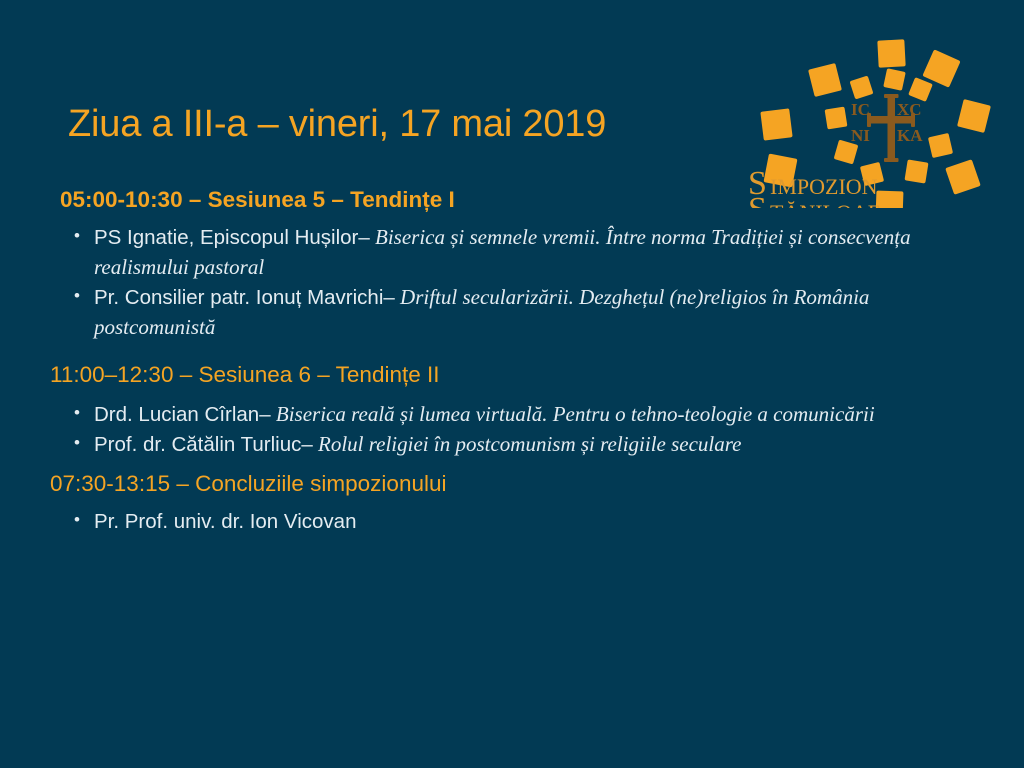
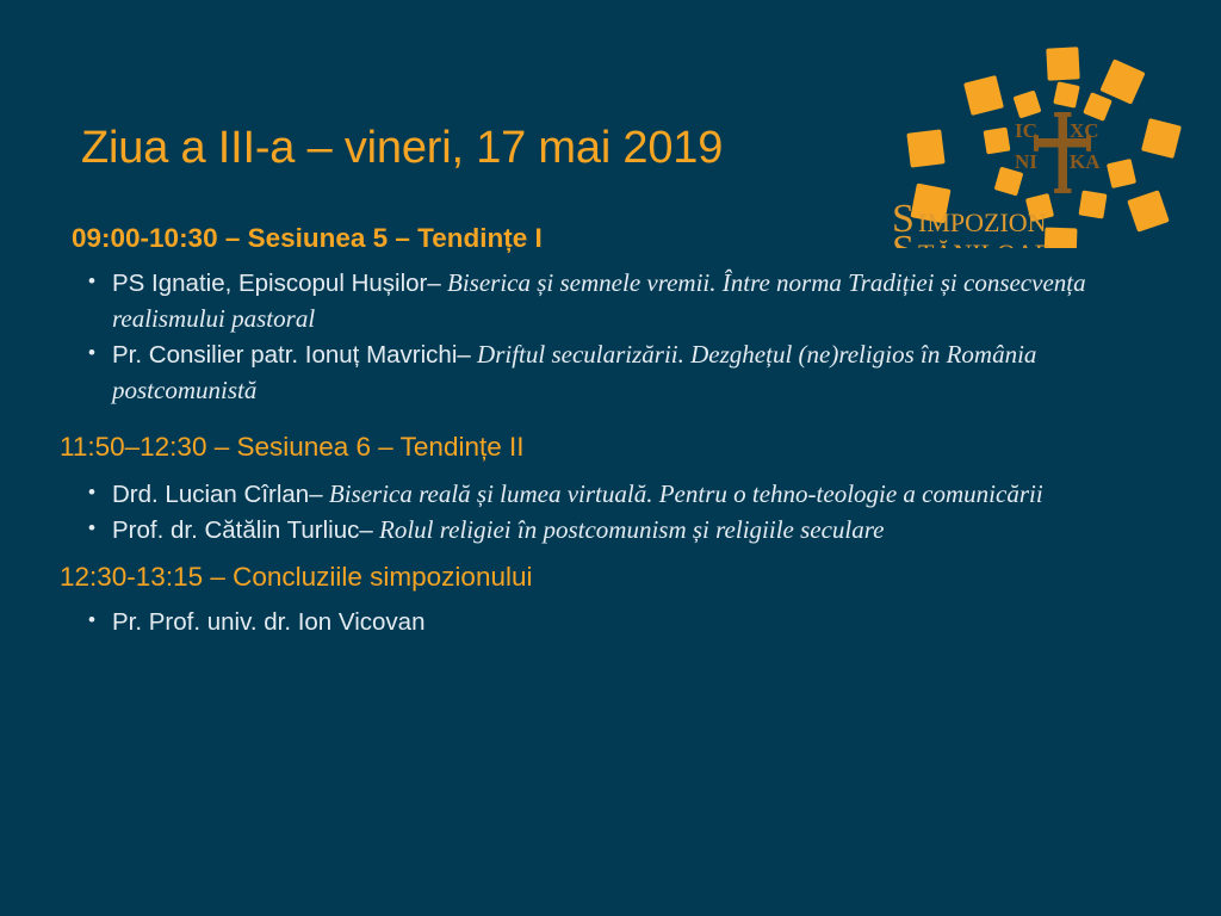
  IC
  XC
  NI
  KA
  S
  IMPOZION
  Ziua a III-a – vineri, 17 mai 2019
- 05:00-10:30 – Sesiunea 5 – Tendințe I
+ 09:00-10:30 – Sesiunea 5 – Tendințe I
  PS Ignatie, Episcopul Hușilor– Biserica și semnele vremii. Între norma Tradiției și consecvența realismului pastoral
  Pr. Consilier patr. Ionuț Mavrichi– Driftul secularizării. Dezghețul (ne)religios în România postcomunistă
- 11:00–12:30 – Sesiunea 6 – Tendințe II
+ 11:50–12:30 – Sesiunea 6 – Tendințe II
  Drd. Lucian Cîrlan– Biserica reală și lumea virtuală. Pentru o tehno-teologie a comunicării
  Prof. dr. Cătălin Turliuc– Rolul religiei în postcomunism și religiile seculare
- 07:30-13:15 – Concluziile simpozionului
+ 12:30-13:15 – Concluziile simpozionului
  Pr. Prof. univ. dr. Ion Vicovan
